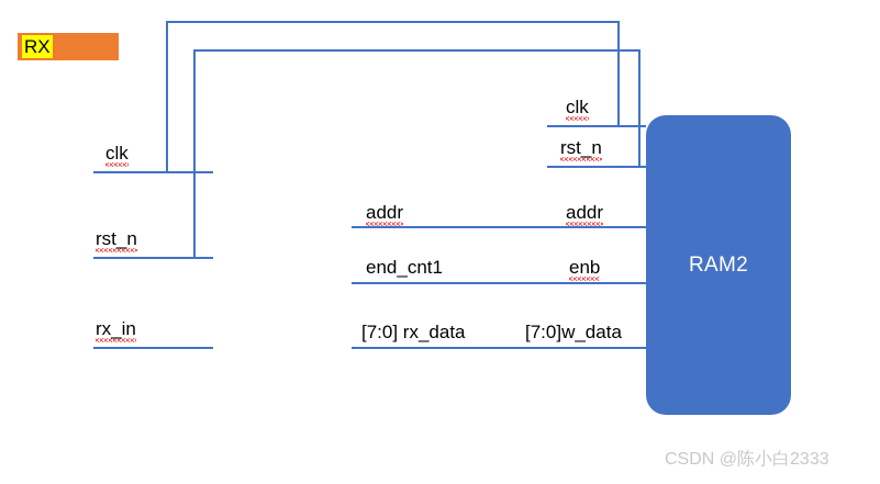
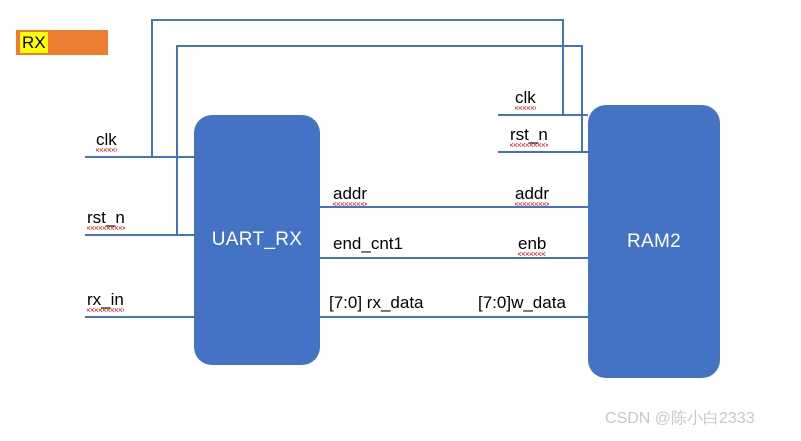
  RX
+ UART_RX
  RAM2
  clk
  rst_n
  rx_in
  clk
  rst_n
  addr
  end_cnt1
  [7:0] rx_data
  addr
  enb
  [7:0]w_data
  CSDN @陈小白2333
